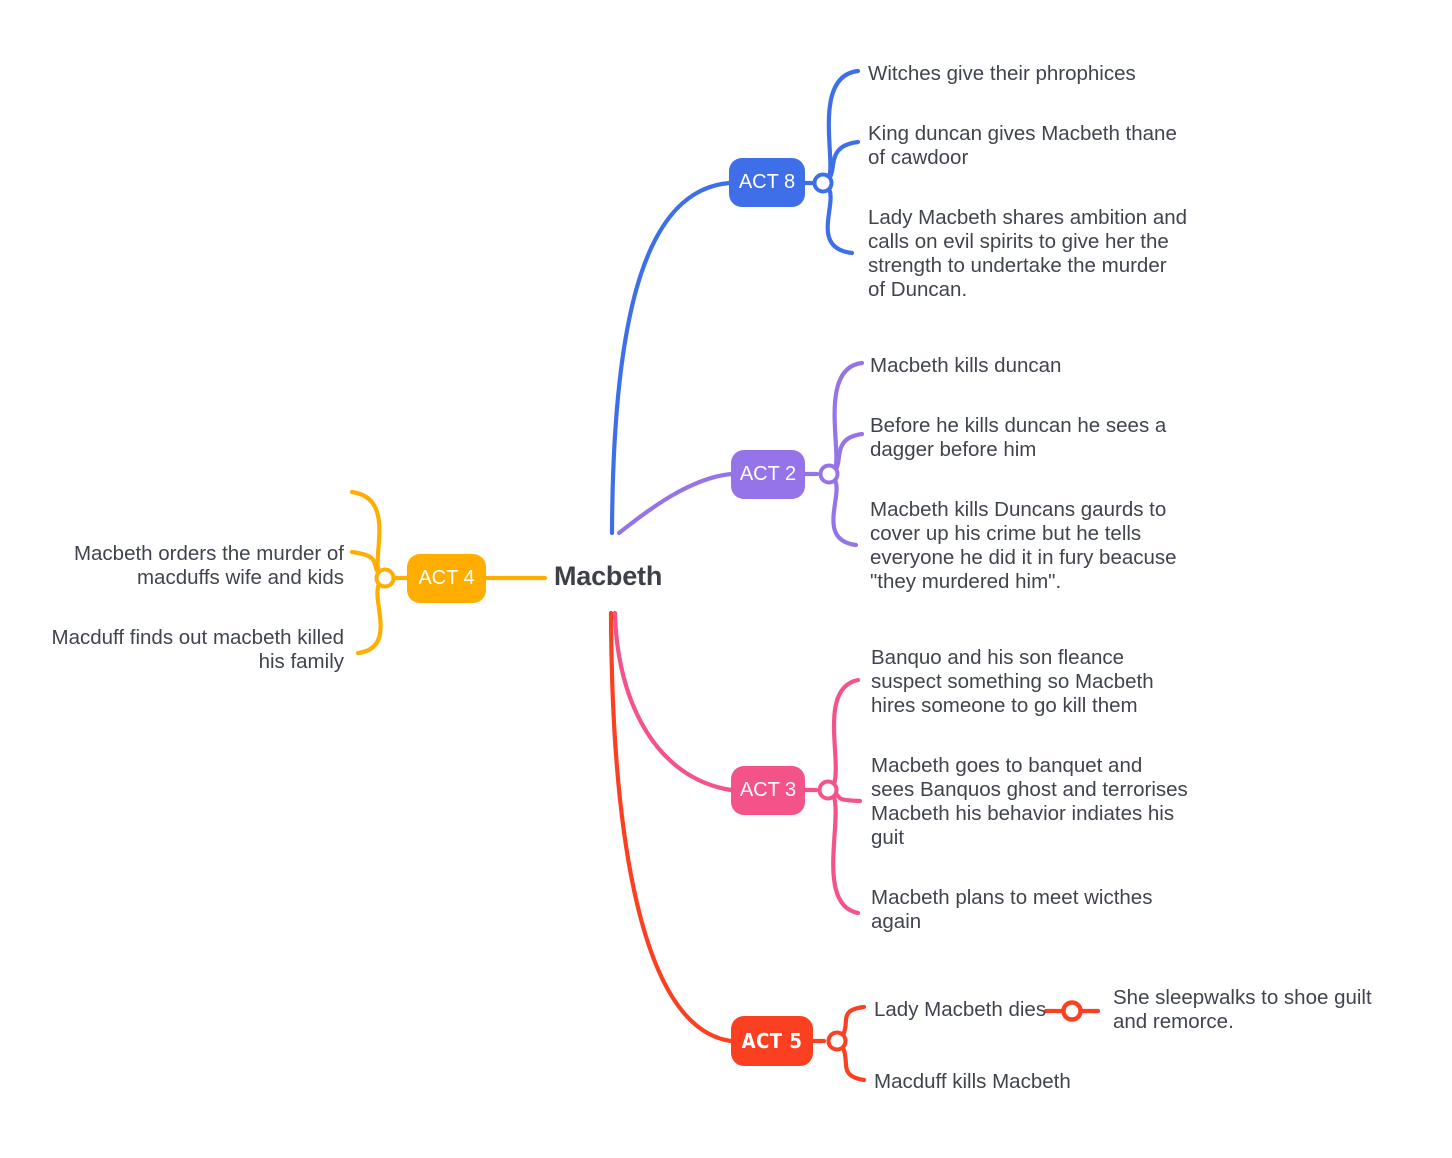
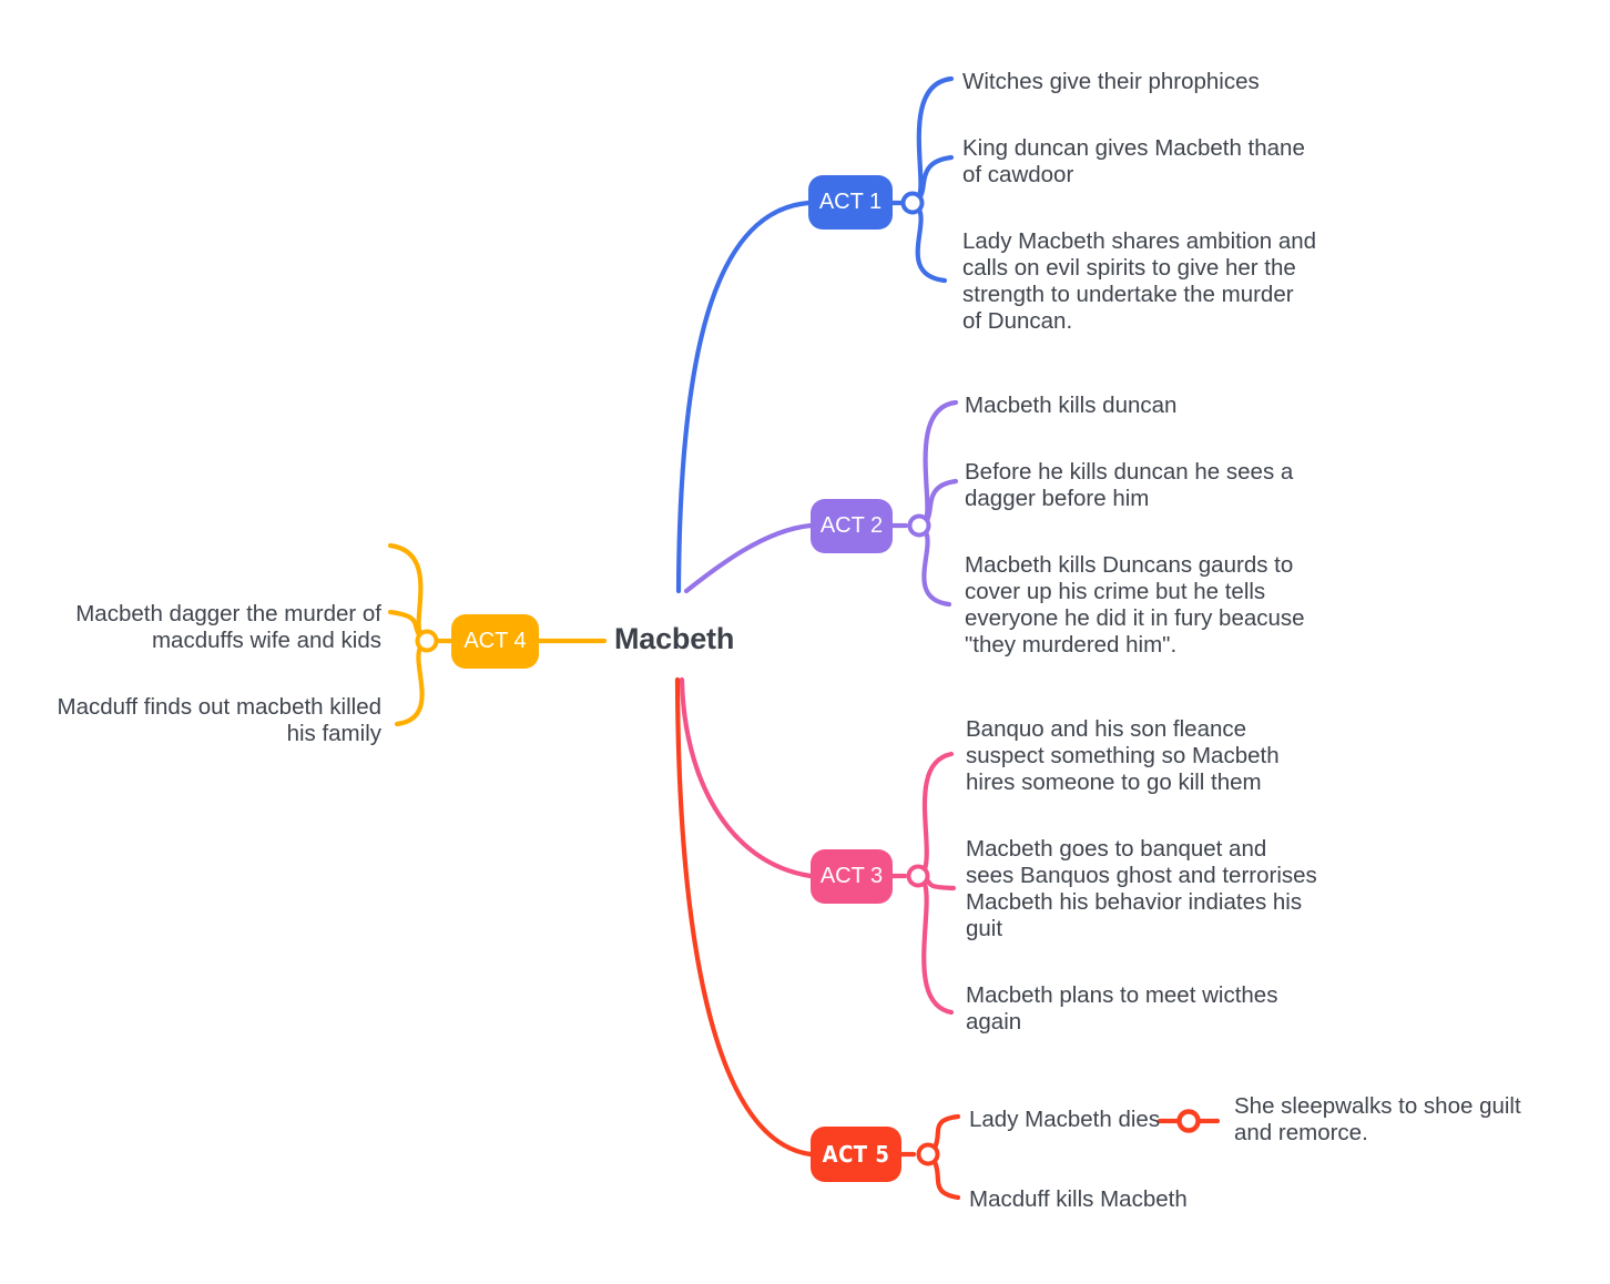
  Macbeth
- ACT 8
+ ACT 1
  ACT 2
  ACT 3
  ACT 4
  ACT 5
  Witches give their phrophices
  King duncan gives Macbeth thane of cawdoor
  Lady Macbeth shares ambition and calls on evil spirits to give her the strength to undertake the murder of Duncan.
  Macbeth kills duncan
  Before he kills duncan he sees a dagger before him
  Macbeth kills Duncans gaurds to cover up his crime but he tells everyone he did it in fury beacuse "they murdered him".
  Banquo and his son fleance suspect something so Macbeth hires someone to go kill them
  Macbeth goes to banquet and sees Banquos ghost and terrorises Macbeth his behavior indiates his guit
  Macbeth plans to meet wicthes again
- Macbeth orders the murder of macduffs wife and kids
+ Macbeth dagger the murder of macduffs wife and kids
  Macduff finds out macbeth killed his family
  Lady Macbeth dies
  Macduff kills Macbeth
  She sleepwalks to shoe guilt and remorce.
